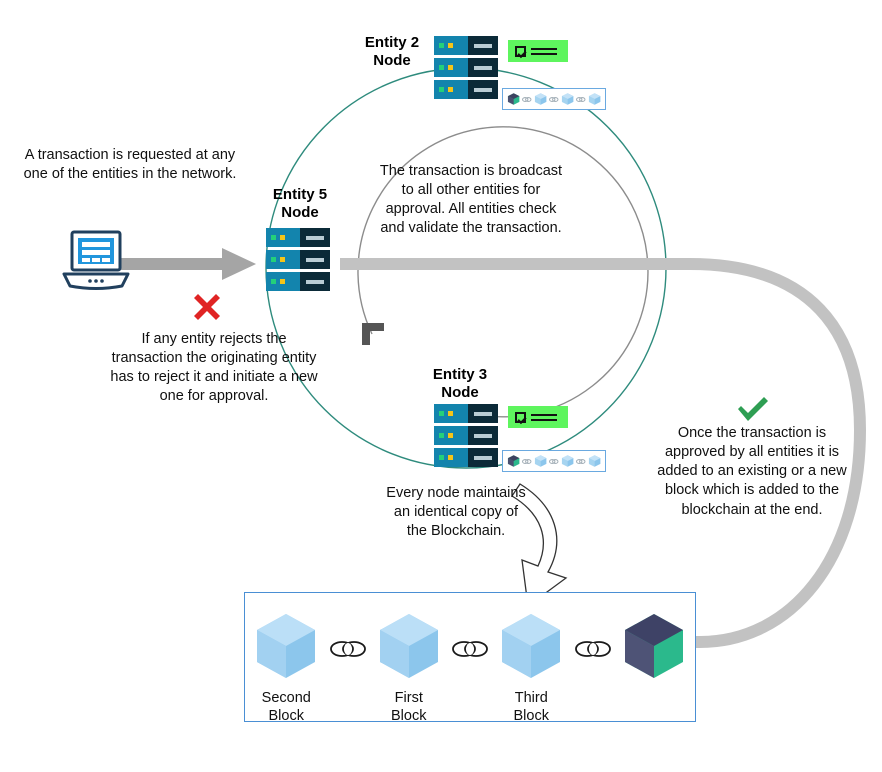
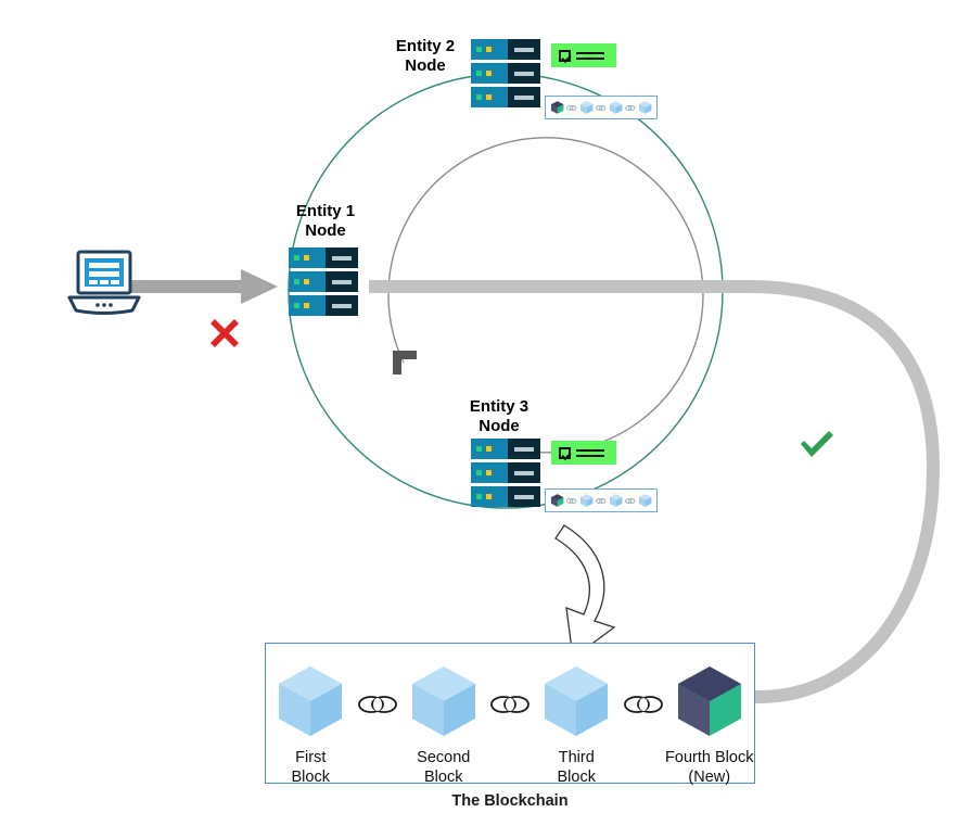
- A transaction is requested at any one of the entities in the network.
- If any entity rejects the transaction the originating entity has to reject it and initiate a new one for approval.
- The transaction is broadcast to all other entities for approval. All entities check and validate the transaction.
- Every node maintains an identical copy of the Blockchain.
- Once the transaction is approved by all entities it is added to an existing or a new block which is added to the blockchain at the end.
- Entity 5
+ Entity 1
  Node
  Entity 2
  Node
  Entity 3
  Node
- Second
+ First
  Block
- First
+ Second
  Block
  Third
  Block
+ Fourth Block
+ (New)
+ The Blockchain
